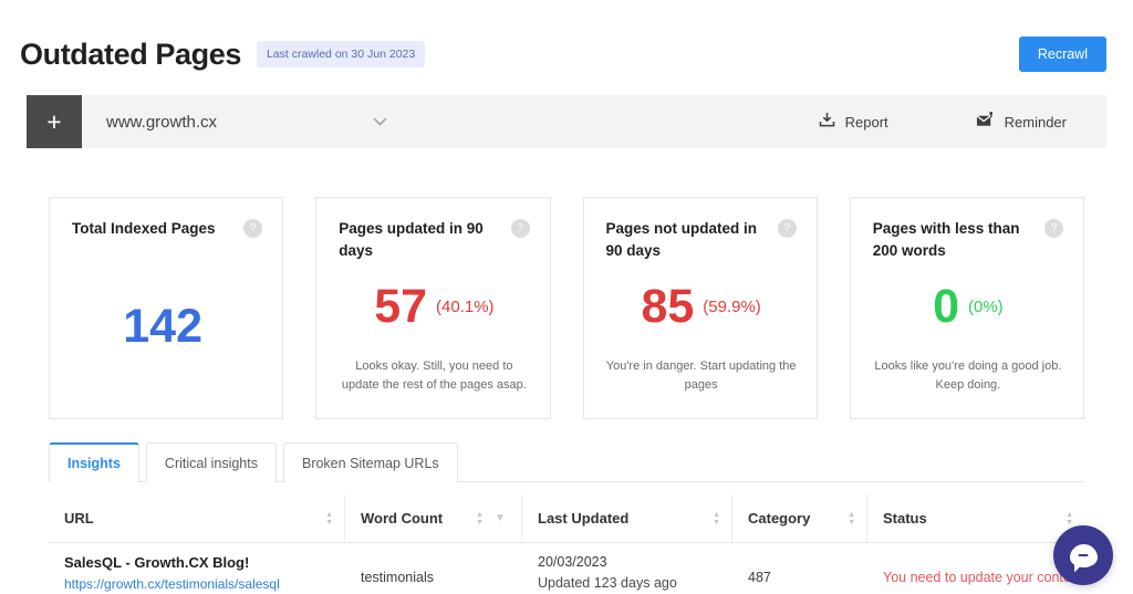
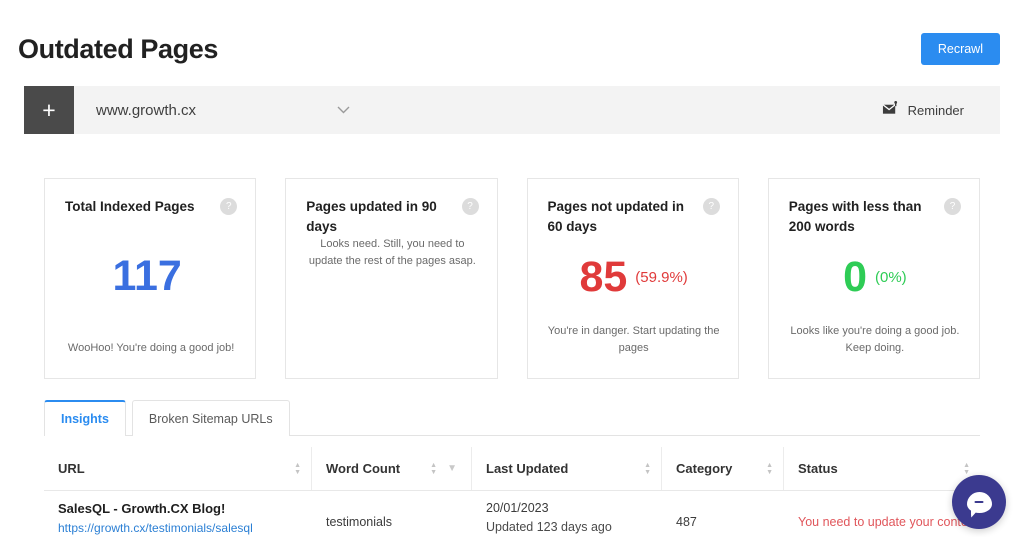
  Outdated Pages
- Last crawled on 30 Jun 2023
  Recrawl
  +
  www.growth.cx
- Report
  Reminder
  Total Indexed Pages
  ?
- 142
+ 117
+ WooHoo! You're doing a good job!
  Pages updated in 90 days
  ?
- 57
- (40.1%)
- Looks okay. Still, you need to update the rest of the pages asap.
+ Looks need. Still, you need to update the rest of the pages asap.
- Pages not updated in 90 days
+ Pages not updated in 60 days
  ?
  85
  (59.9%)
  You're in danger. Start updating the pages
  Pages with less than 200 words
  ?
  0
  (0%)
  Looks like you're doing a good job. Keep doing.
  Insights
- Critical insights
  Broken Sitemap URLs
  URL
  Word Count
  ▼
  Last Updated
  Category
  Status
  SalesQL - Growth.CX Blog!
  https://growth.cx/testimonials/salesql
  testimonials
- 20/03/2023
+ 20/01/2023
  Updated 123 days ago
  487
  You need to update your cont
